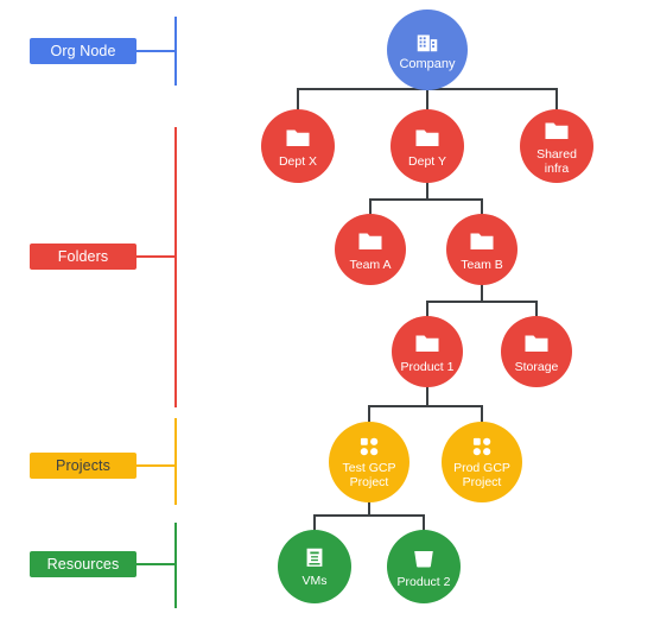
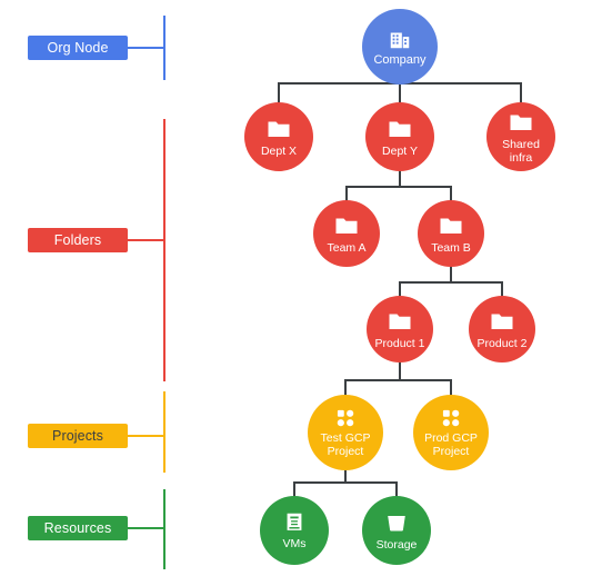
  Org Node
  Folders
  Projects
  Resources
  Company
  Dept X
  Dept Y
  Shared
  infra
  Team A
  Team B
  Product 1
- Storage
+ Product 2
  Test GCP
  Project
  Prod GCP
  Project
  VMs
- Product 2
+ Storage
